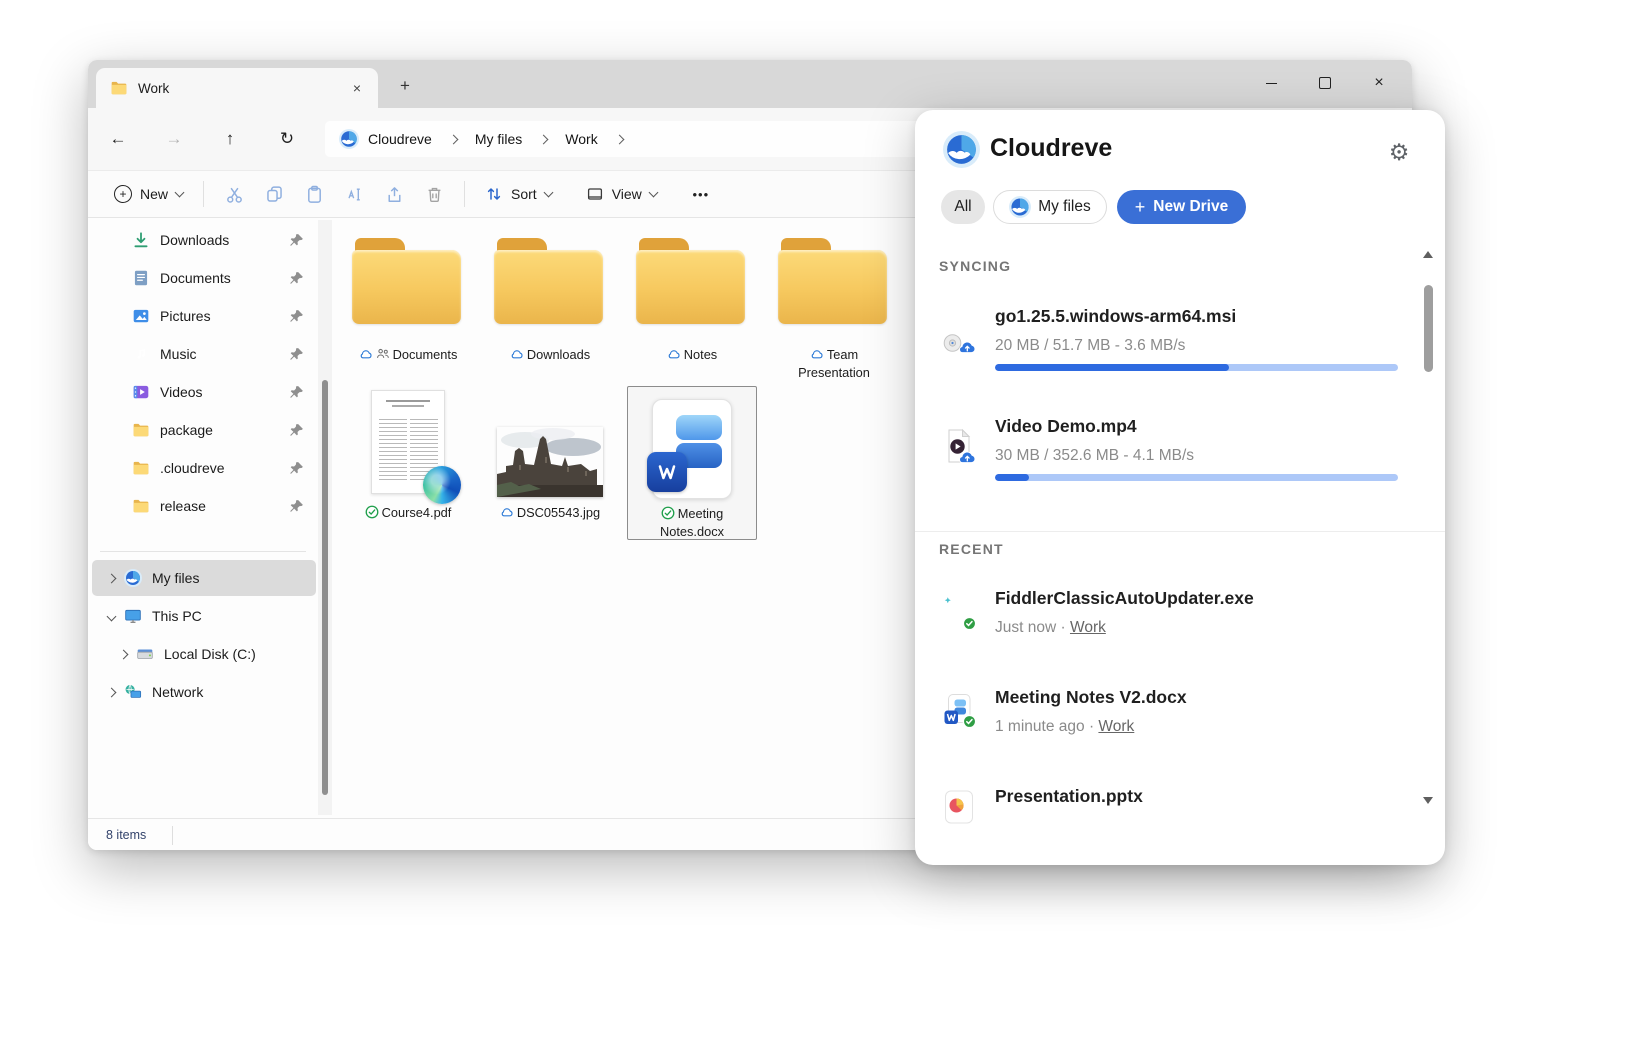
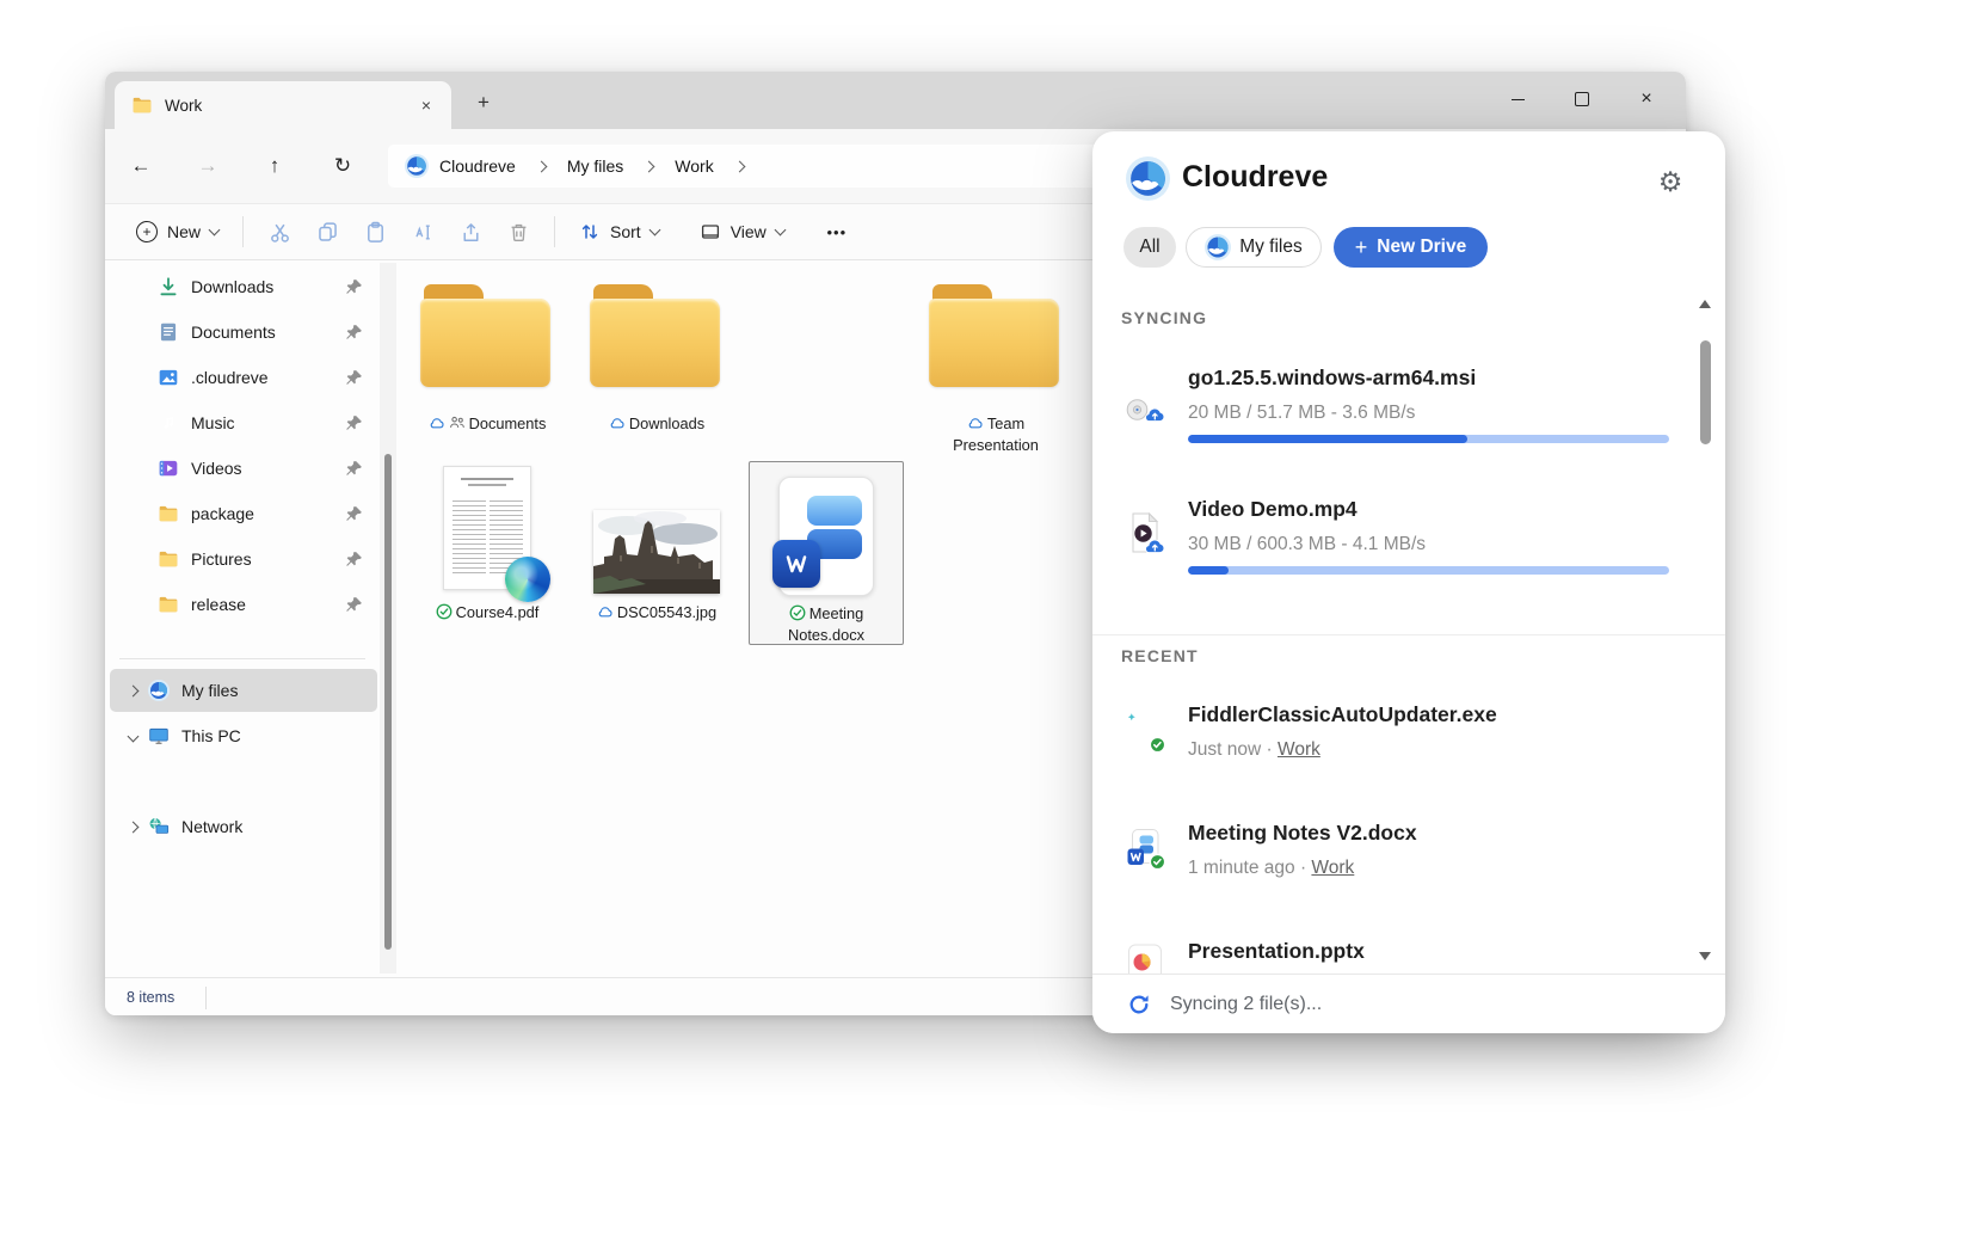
  Work
  ×
  +
  ×
  ←
  →
  ↑
  ↻
  Cloudreve
  My files
  Work
  +
  New
  Sort
  View
  •••
  Downloads
  Documents
- Pictures
+ .cloudreve
  Music
  Videos
  package
- .cloudreve
+ Pictures
  release
  My files
  This PC
- Local Disk (C:)
  Network
  Documents
  Downloads
- Notes
  Team Presentation
  Course4.pdf
  DSC05543.jpg
  Meeting Notes.docx
  8 items
  Cloudreve
  ⚙
  All
  My files
  +
  New Drive
  SYNCING
  go1.25.5.windows-arm64.msi
  20 MB / 51.7 MB - 3.6 MB/s
  Video Demo.mp4
- 30 MB / 352.6 MB - 4.1 MB/s
+ 30 MB / 600.3 MB - 4.1 MB/s
  RECENT
  FiddlerClassicAutoUpdater.exe
  Just now · Work
  Meeting Notes V2.docx
  1 minute ago · Work
  Presentation.pptx
+ Syncing 2 file(s)...
